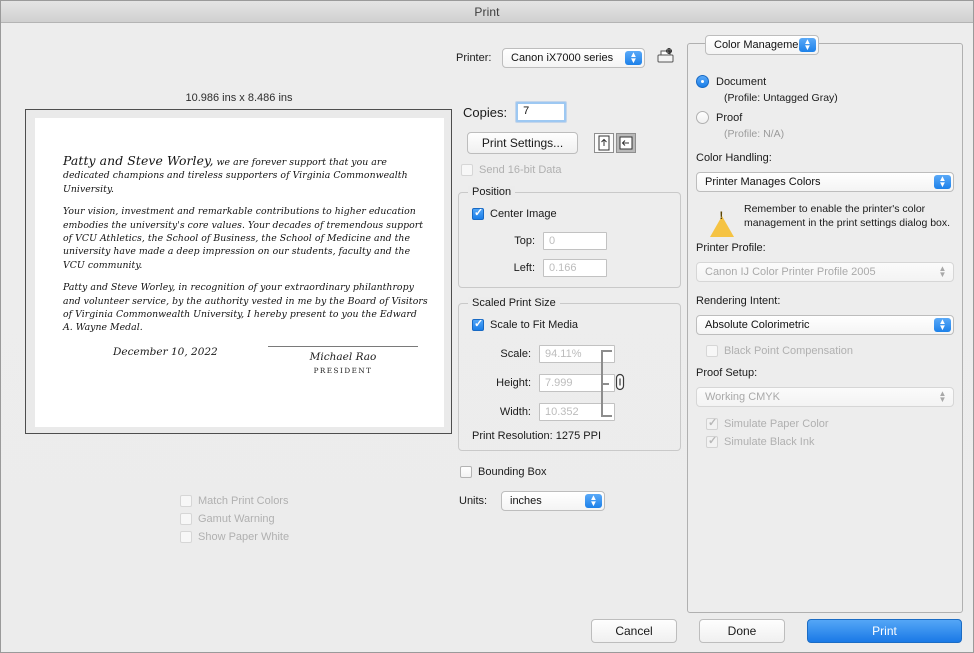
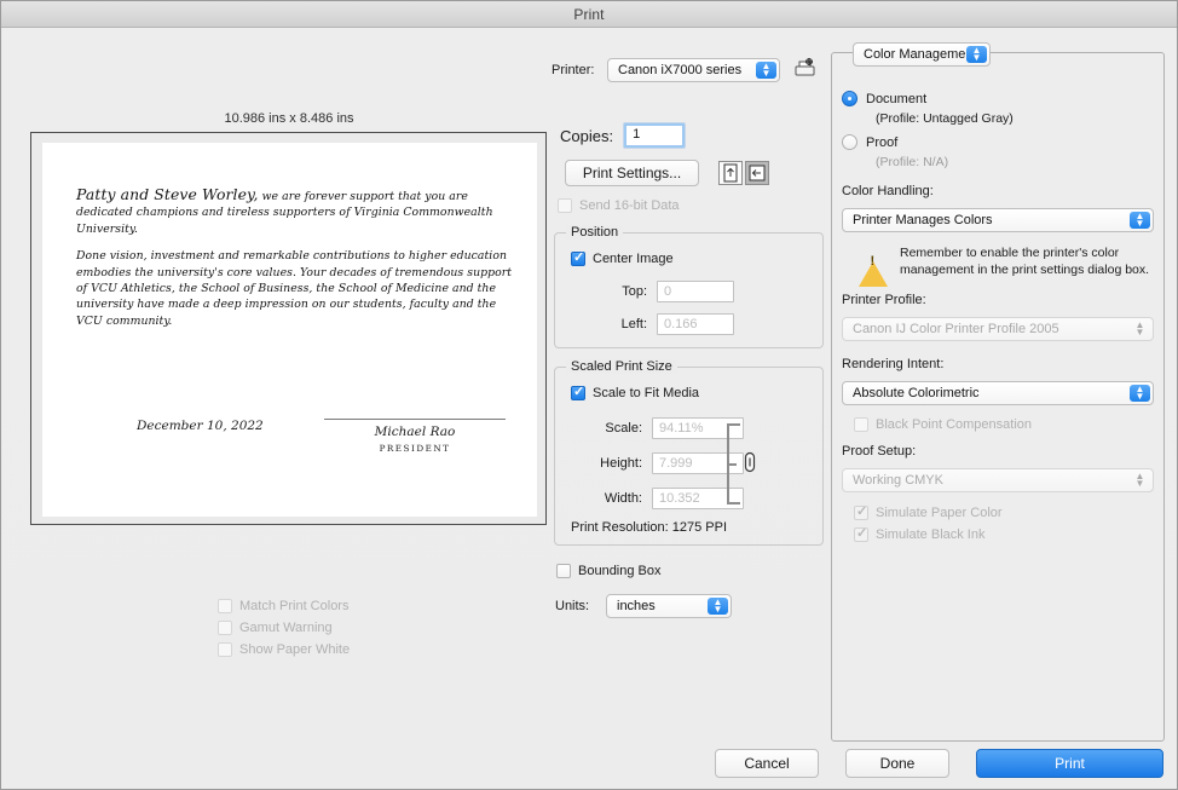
  Print
  10.986 ins x 8.486 ins
  Patty and Steve Worley, we are forever support that you are dedicated champions and tireless supporters of Virginia Commonwealth University.
- Your vision, investment and remarkable contributions to higher education embodies the university's core values. Your decades of tremendous support of VCU Athletics, the School of Business, the School of Medicine and the university have made a deep impression on our students, faculty and the VCU community.
+ Done vision, investment and remarkable contributions to higher education embodies the university's core values. Your decades of tremendous support of VCU Athletics, the School of Business, the School of Medicine and the university have made a deep impression on our students, faculty and the VCU community.
- Patty and Steve Worley, in recognition of your extraordinary philanthropy and volunteer service, by the authority vested in me by the Board of Visitors of Virginia Commonwealth University, I hereby present to you the Edward A. Wayne Medal.
  December 10, 2022
  Michael Rao
  PRESIDENT
  Match Print Colors
  Gamut Warning
  Show Paper White
  Printer:
  Canon iX7000 series
  ▲
  ▼
  Copies:
- 7
+ 1
  Print Settings...
  Send 16-bit Data
  Position
  Center Image
  Top:
  0
  Left:
  0.166
  Scaled Print Size
  Scale to Fit Media
  Scale:
  94.11%
  Height:
  7.999
  Width:
  10.352
  Print Resolution: 1275 PPI
  Bounding Box
  Units:
  inches
  ▲
  ▼
  Document
  (Profile: Untagged Gray)
  Proof
  (Profile: N/A)
  Color Handling:
  Printer Manages Colors
  ▲
  ▼
  Remember to enable the printer's color management in the print settings dialog box.
  Printer Profile:
  Canon IJ Color Printer Profile 2005
  ▲
  ▼
  Rendering Intent:
  Absolute Colorimetric
  ▲
  ▼
  Black Point Compensation
  Proof Setup:
  Working CMYK
  ▲
  ▼
  Simulate Paper Color
  Simulate Black Ink
  Color Manageme
  ▲
  ▼
  Cancel
  Done
  Print
